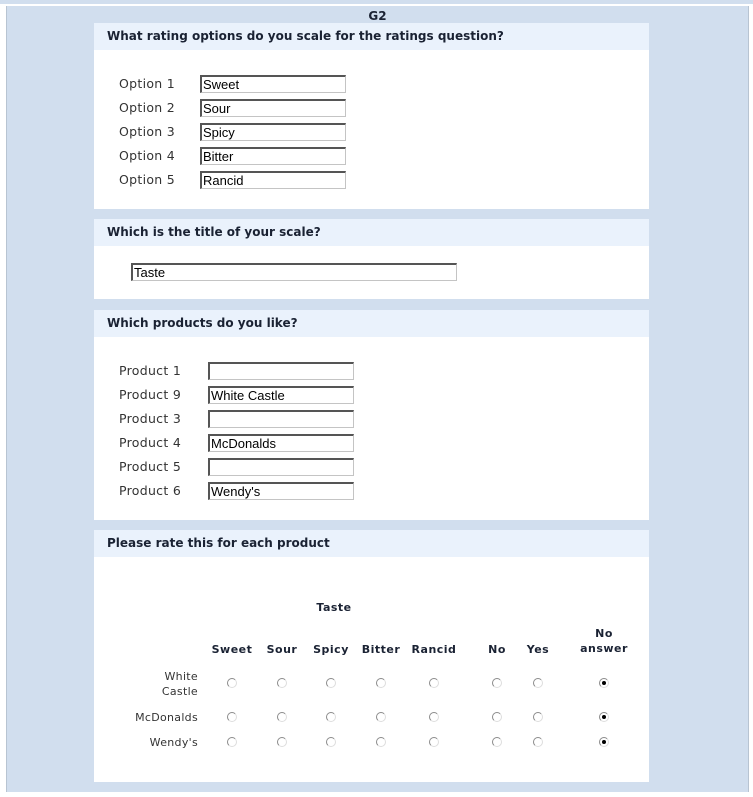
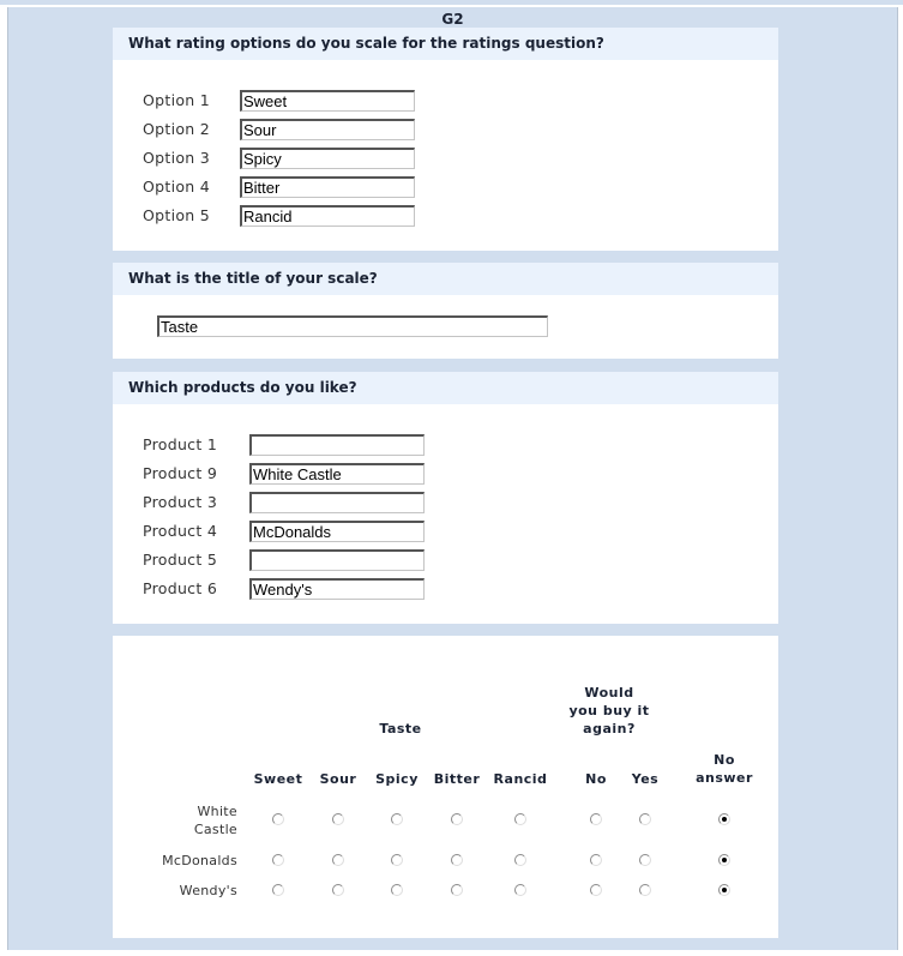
  G2
  What rating options do you scale for the ratings question?
  Option 1
  Sweet
  Option 2
  Sour
  Option 3
  Spicy
  Option 4
  Bitter
  Option 5
  Rancid
- Which is the title of your scale?
+ What is the title of your scale?
  Taste
  Which products do you like?
  Product 1
  Product 9
  White Castle
  Product 3
  Product 4
  McDonalds
  Product 5
  Product 6
  Wendy's
- Please rate this for each product
  Taste
+ Would you buy it again?
  Sweet
  Sour
  Spicy
  Bitter
  Rancid
  No
  Yes
  No answer
  White Castle
  McDonalds
  Wendy's
